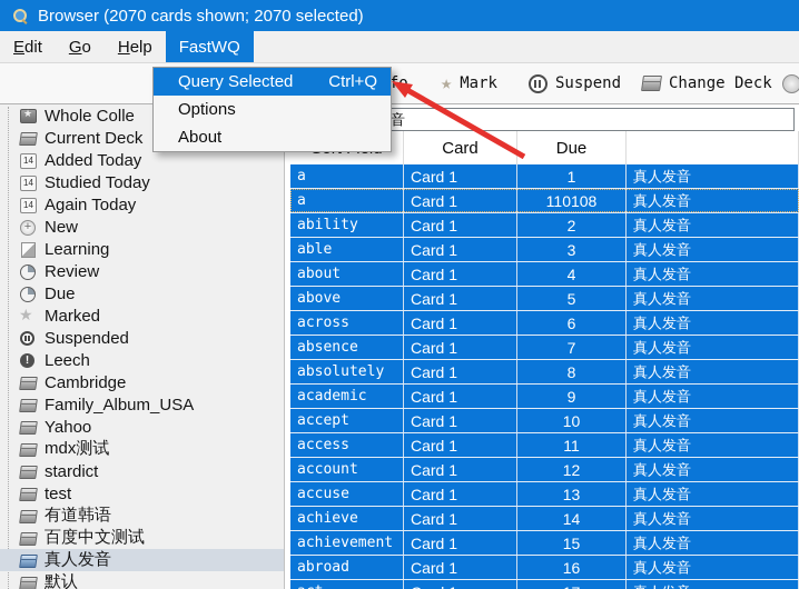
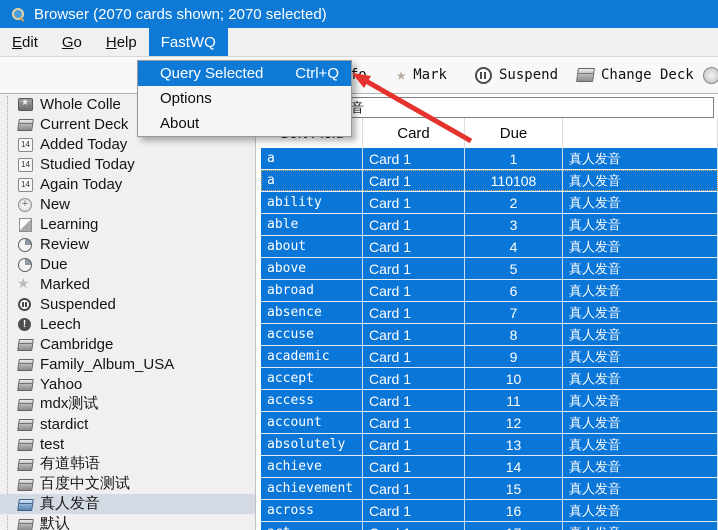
  Browser (2070 cards shown; 2070 selected)
  Edit
  Go
  Help
  FastWQ
  ★
  Mark
  Suspend
  Change Deck
  Whole Colle
  Current Deck
  Added Today
  Studied Today
  Again Today
  New
  Learning
  Review
  Due
  Marked
  Suspended
  Leech
  Cambridge
  Family_Album_USA
  Yahoo
  mdx测试
  stardict
  test
  有道韩语
  百度中文测试
  真人发音
  默认
  音
  Card
  Due
  a
  Card 1
  1
  真人发音
  a
  Card 1
  110108
  真人发音
  ability
  Card 1
  2
  真人发音
  able
  Card 1
  3
  真人发音
  about
  Card 1
  4
  真人发音
  above
  Card 1
  5
  真人发音
- across
+ abroad
  Card 1
  6
  真人发音
  absence
  Card 1
  7
  真人发音
- absolutely
+ accuse
  Card 1
  8
  真人发音
  academic
  Card 1
  9
  真人发音
  accept
  Card 1
  10
  真人发音
  access
  Card 1
  11
  真人发音
  account
  Card 1
  12
  真人发音
- accuse
+ absolutely
  Card 1
  13
  真人发音
  achieve
  Card 1
  14
  真人发音
  achievement
  Card 1
  15
  真人发音
- abroad
+ across
  Card 1
  16
  真人发音
  Query Selected
  Ctrl+Q
  Options
  About
